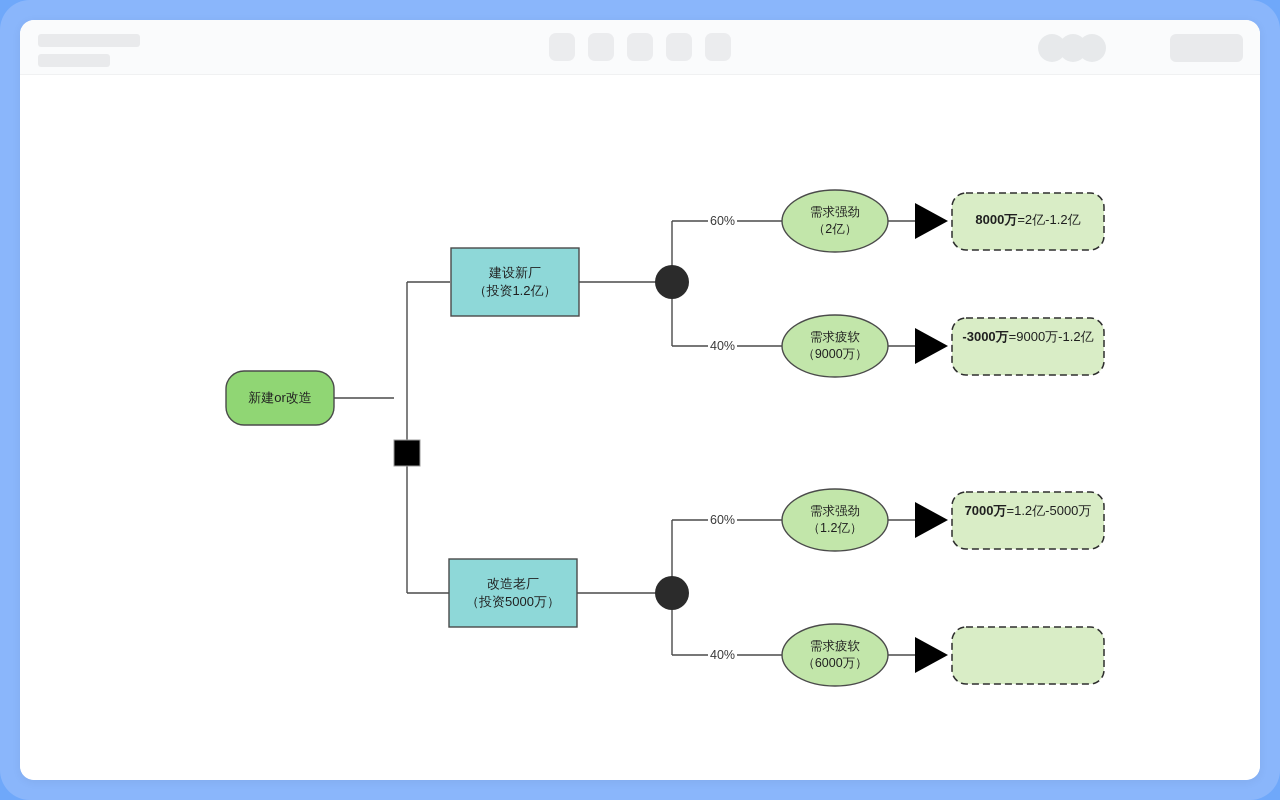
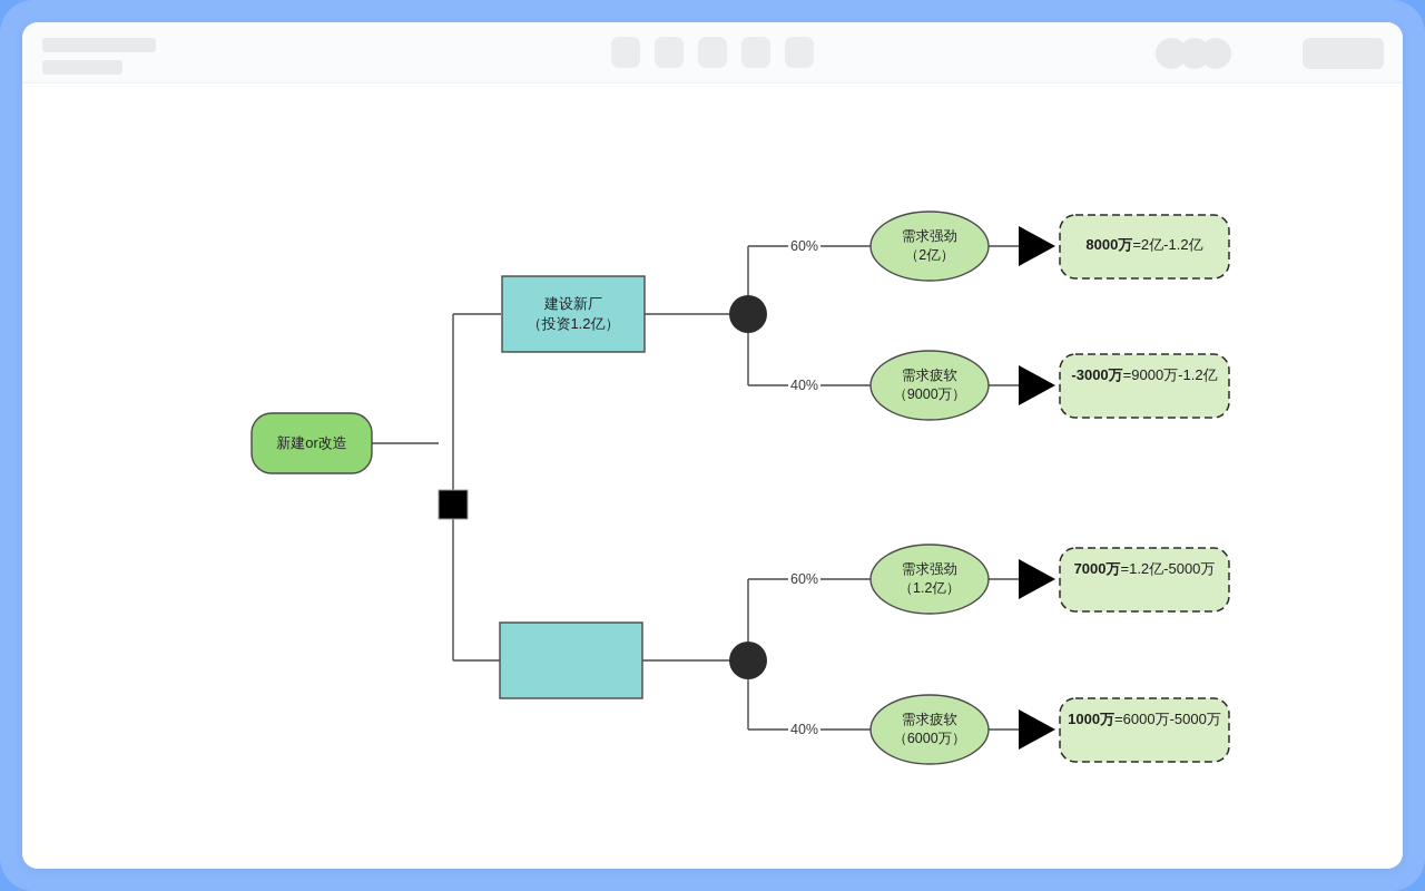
  新建or改造
  建设新厂
  （投资1.2亿）
- 改造老厂
- （投资5000万）
  需求强劲
  （2亿）
  需求疲软
  （9000万）
  需求强劲
  （1.2亿）
  需求疲软
  （6000万）
  8000万=2亿-1.2亿
  -3000万=9000万-1.2亿
  7000万=1.2亿-5000万
+ 1000万=6000万-5000万
  60%
  40%
  60%
  40%
